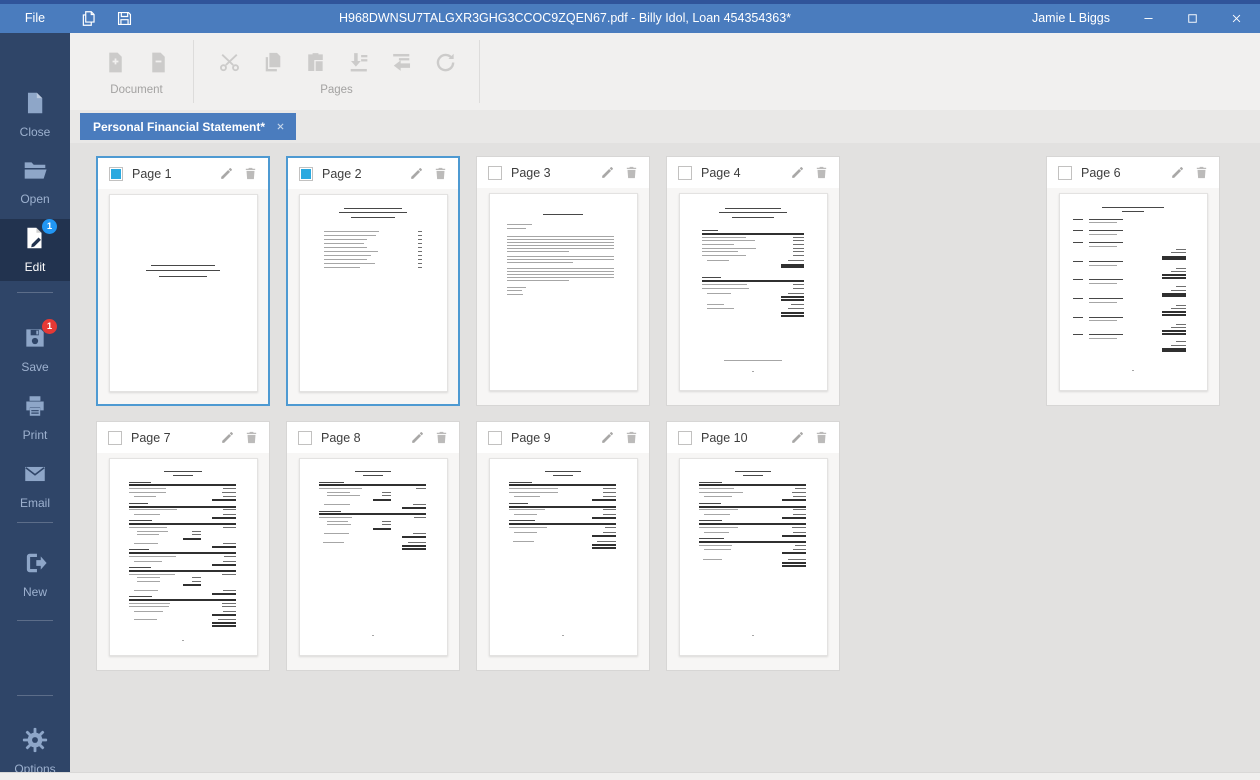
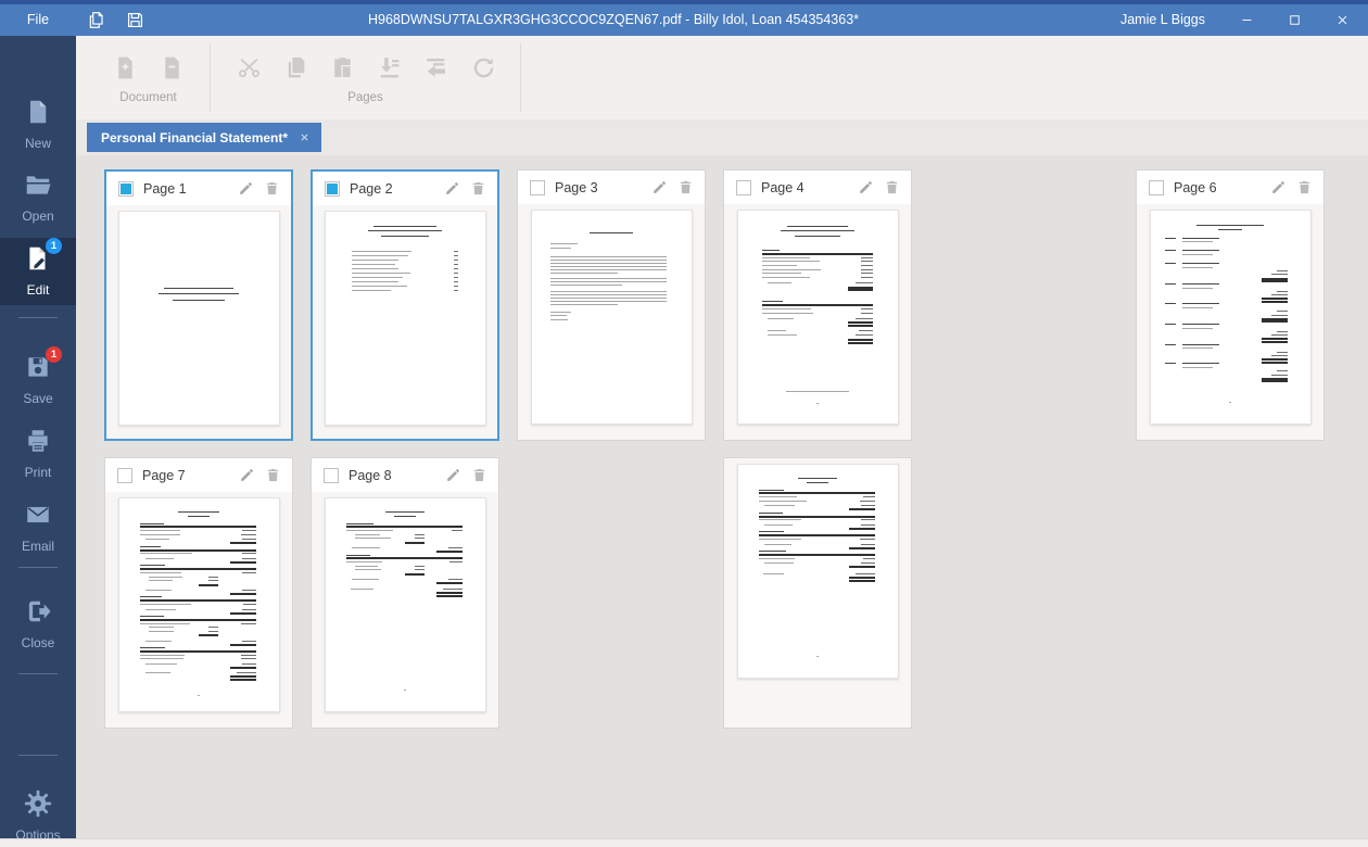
  File
  H968DWNSU7TALGXR3GHG3CCOC9ZQEN67.pdf - Billy Idol, Loan 454354363*
  Jamie L Biggs
- Close
+ New
  Open
  1
  Edit
  1
  Save
  Print
  Email
- New
+ Close
  Options
  Document
  Pages
  Personal Financial Statement*
  Page 1
  Page 2
  Page 3
  Page 4
  Page 6
  Page 7
  Page 8
- Page 9
- Page 10
